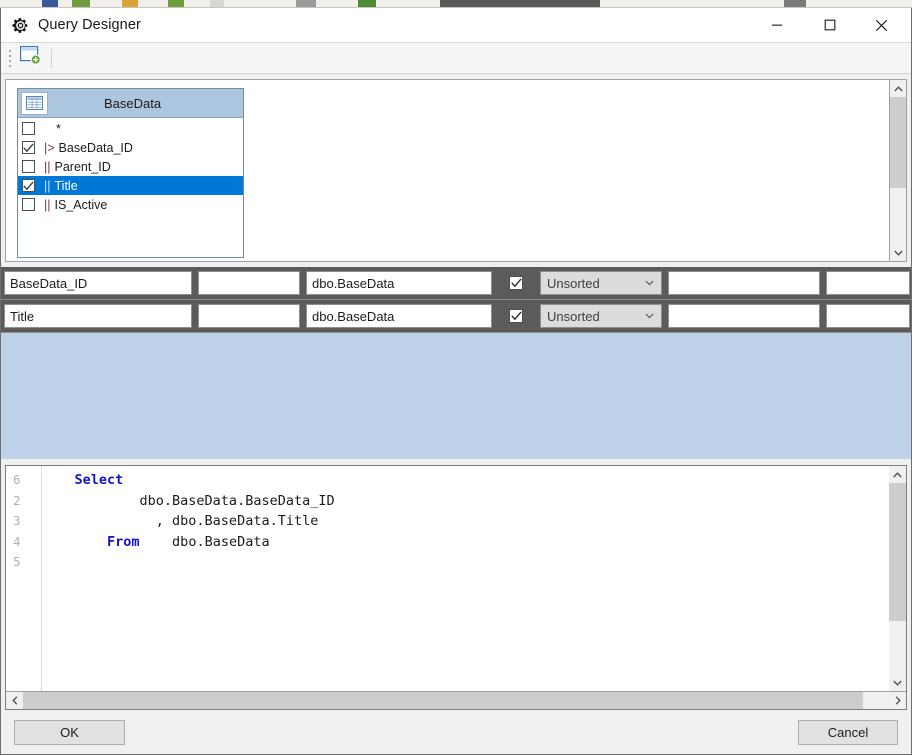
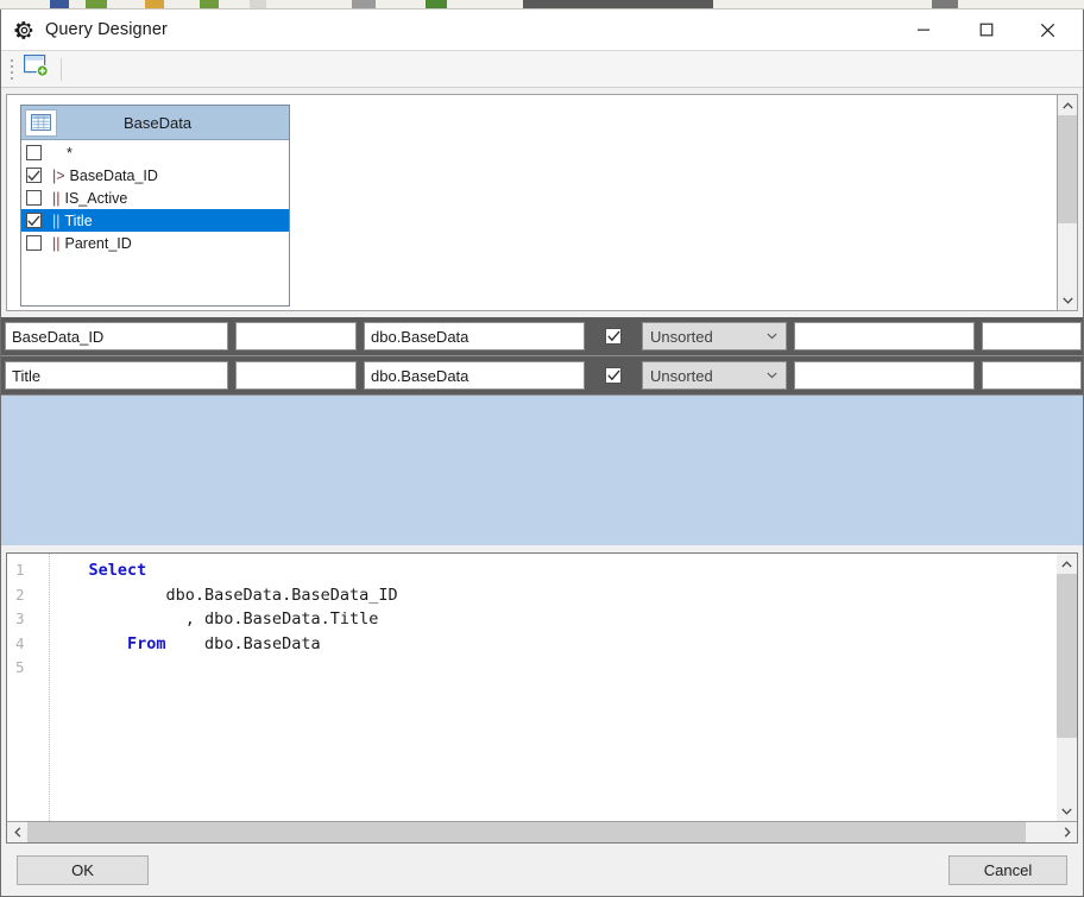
  Query Designer
  BaseData
  *
  |>
  BaseData_ID
  ||
- Parent_ID
+ IS_Active
  ||
  Title
  ||
- IS_Active
+ Parent_ID
  BaseData_ID
  dbo.BaseData
  Unsorted
  Title
  dbo.BaseData
  Unsorted
- 6
+ 1
  2
  3
  4
  5
  Select
  dbo.BaseData.BaseData_ID
  , dbo.BaseData.Title
  From dbo.BaseData
  OK
  Cancel
